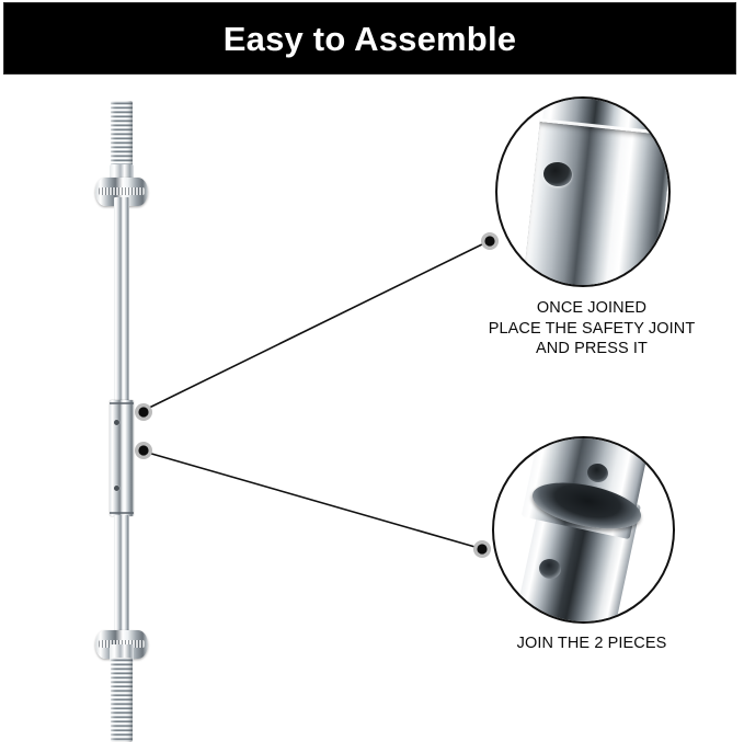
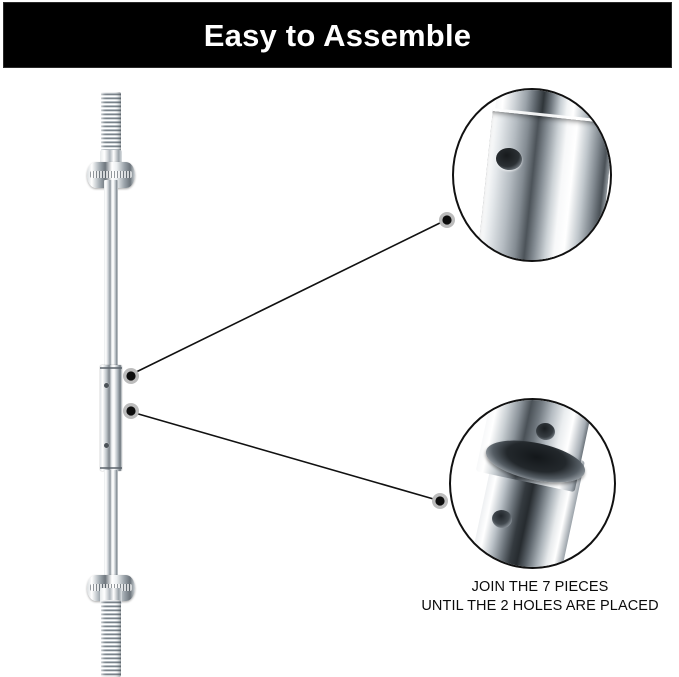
  Easy to Assemble
- ONCE JOINED
- PLACE THE SAFETY JOINT
- AND PRESS IT
- JOIN THE 2 PIECES
+ JOIN THE 7 PIECES
+ UNTIL THE 2 HOLES ARE PLACED
